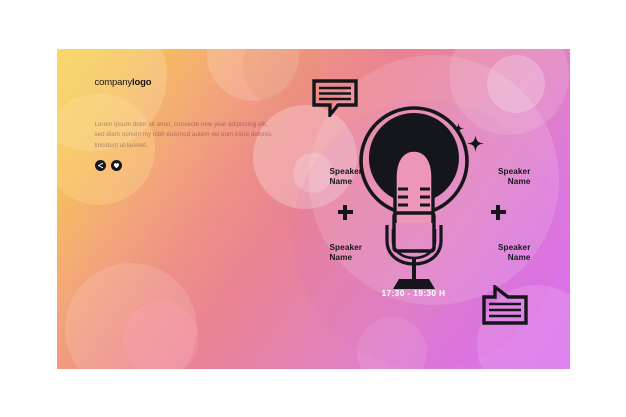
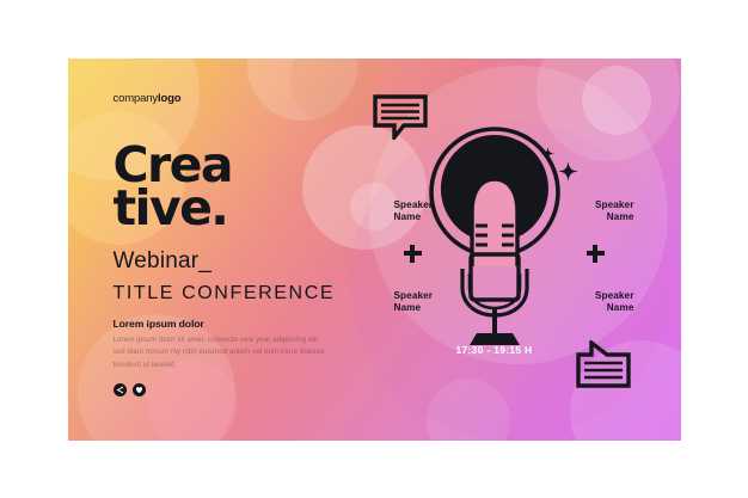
  companylogo
+ Crea
+ tive.
+ Webinar_
+ TITLE CONFERENCE
+ Lorem ipsum dolor
  Speaker
  Name
  Speaker
  Name
  Speaker
  Name
  Speaker
  Name
- 17:30 - 19:30 H
+ 17:30 - 19:15 H
